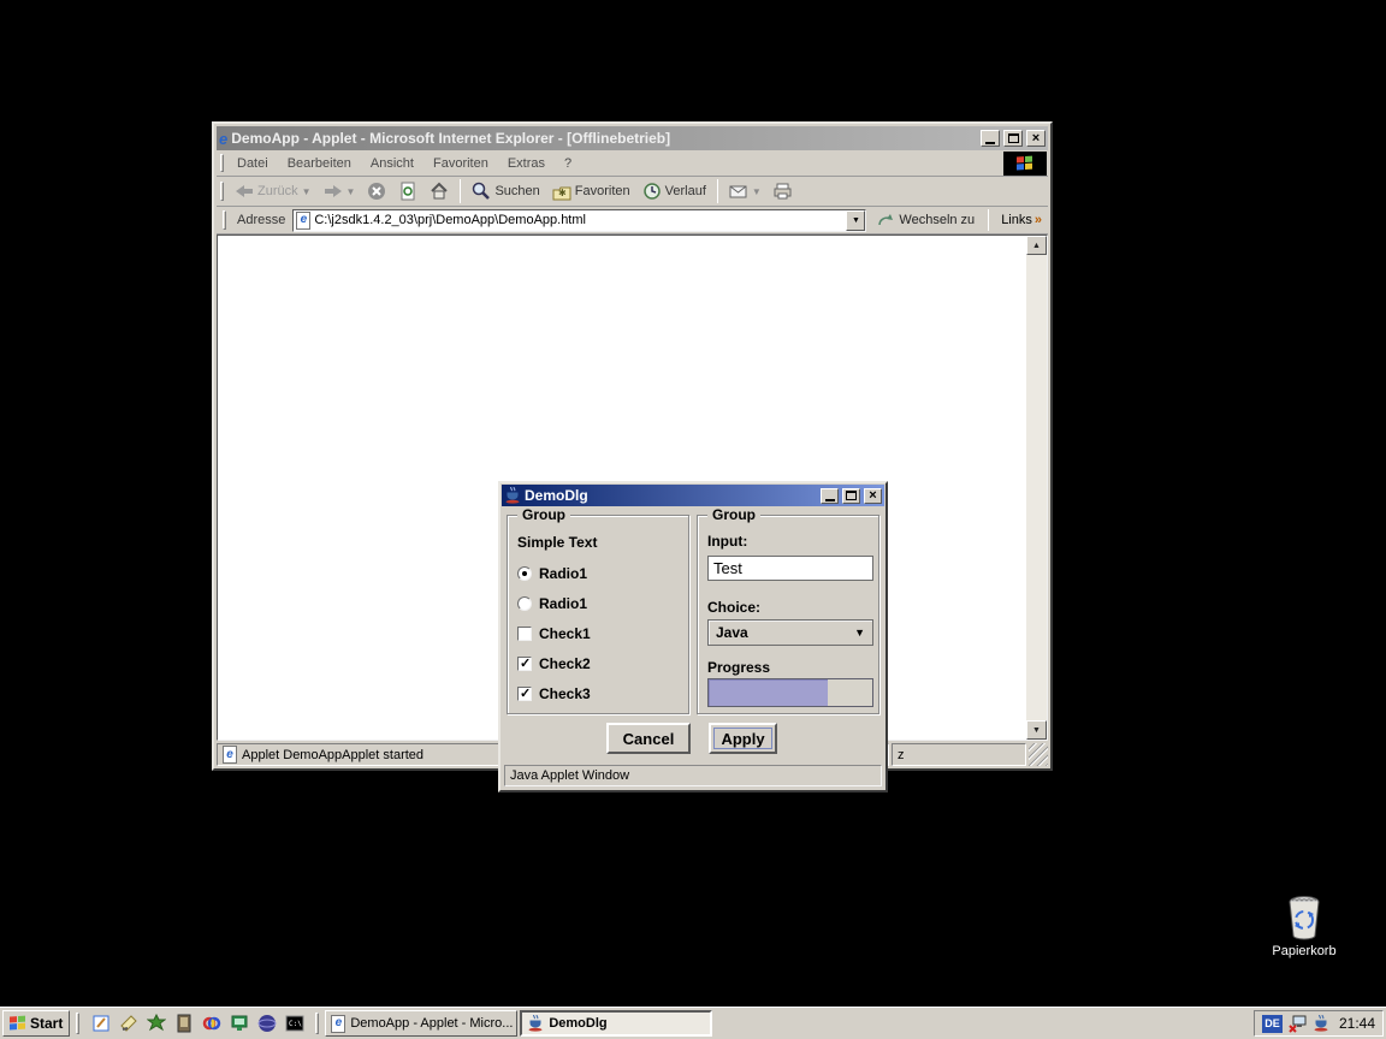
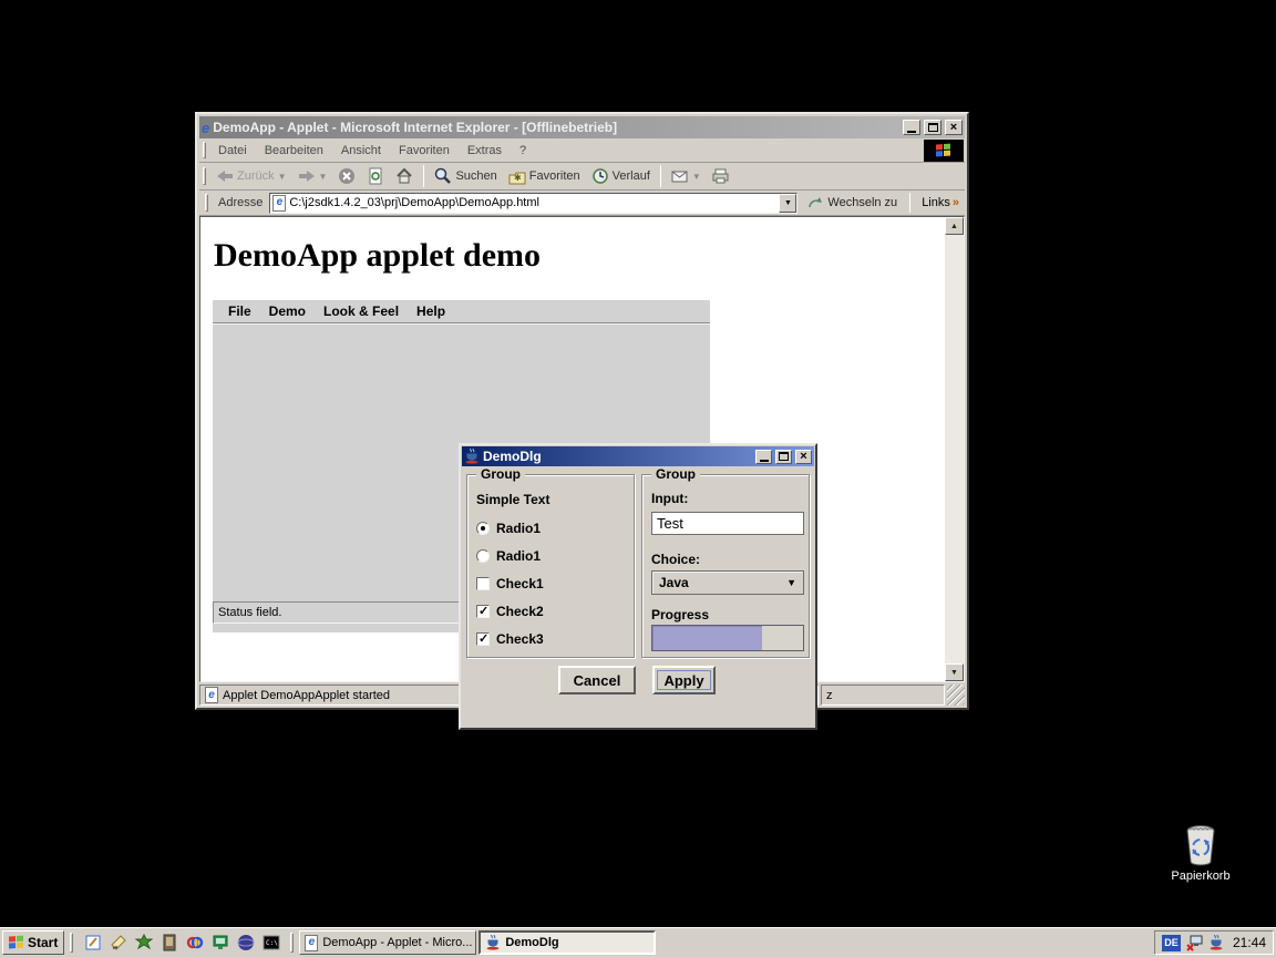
  e
  DemoApp - Applet - Microsoft Internet Explorer - [Offlinebetrieb]
  ×
  Datei
  Bearbeiten
  Ansicht
  Favoriten
  Extras
  ?
  Zurück
  ▼
  ▼
  Suchen
  ✱
  Favoriten
  Verlauf
  ▼
  Adresse
  e
  C:\j2sdk1.4.2_03\prj\DemoApp\DemoApp.html
  Wechseln zu
  Links
  »
+ DemoApp applet demo
+ File
+ Demo
+ Look & Feel
+ Help
+ Status field.
  e
  Applet DemoAppApplet started
  z
  DemoDlg
  ×
  Group
  Simple Text
  Radio1
  Radio1
  Check1
  Check2
  Check3
  Group
  Input:
  Test
  Choice:
  Java
  ▼
  Progress
  Cancel
  Apply
- Java Applet Window
  Papierkorb
  Start
  e
  DemoApp - Applet - Micro...
  DemoDlg
  DE
  21:44
